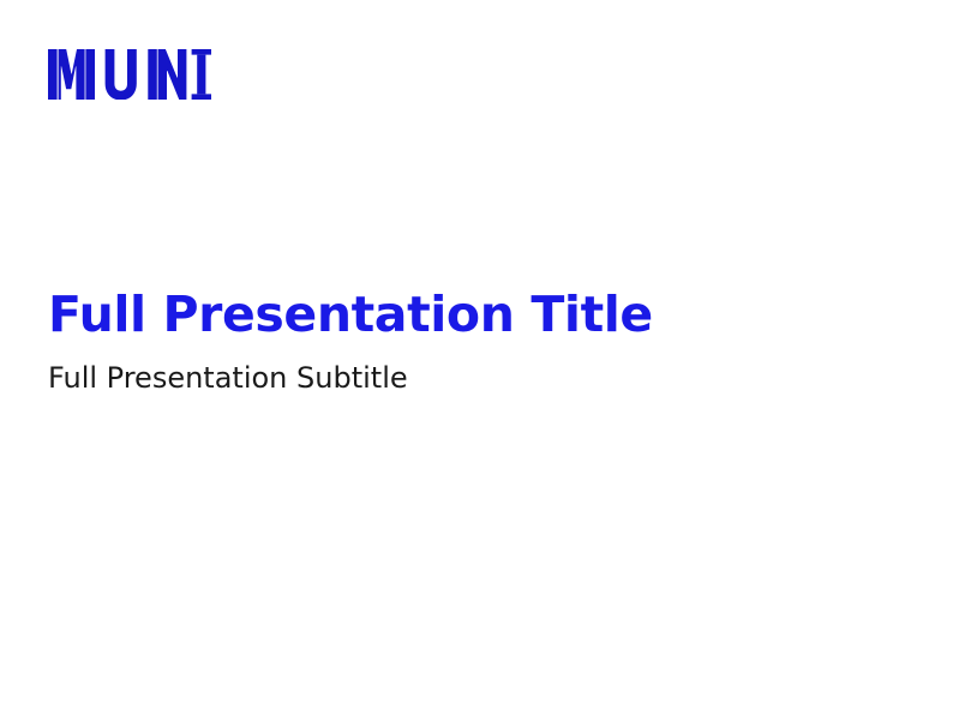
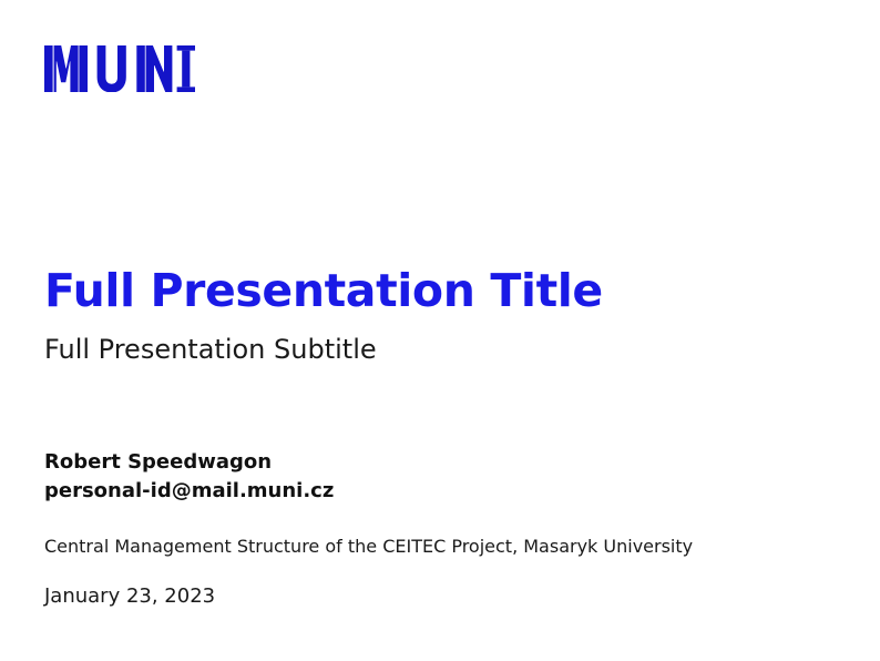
  Full Presentation Title
  Full Presentation Subtitle
+ Robert Speedwagon
+ personal-id@mail.muni.cz
+ Central Management Structure of the CEITEC Project, Masaryk University
+ January 23, 2023
